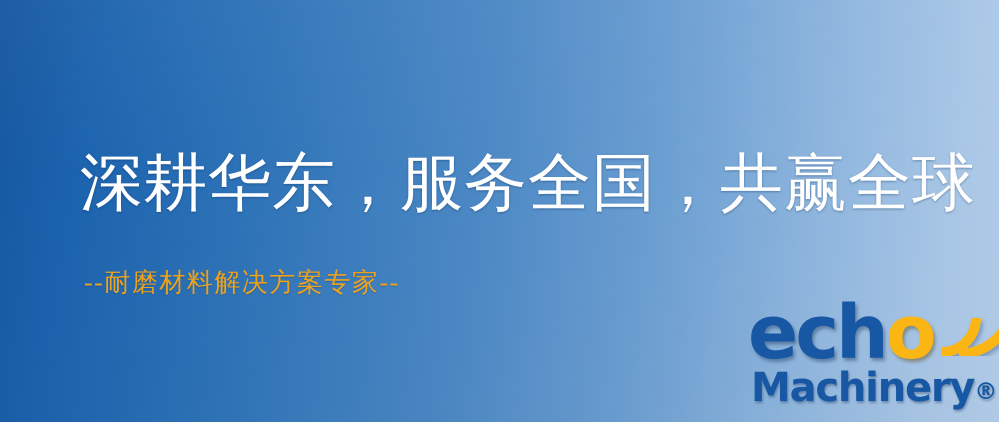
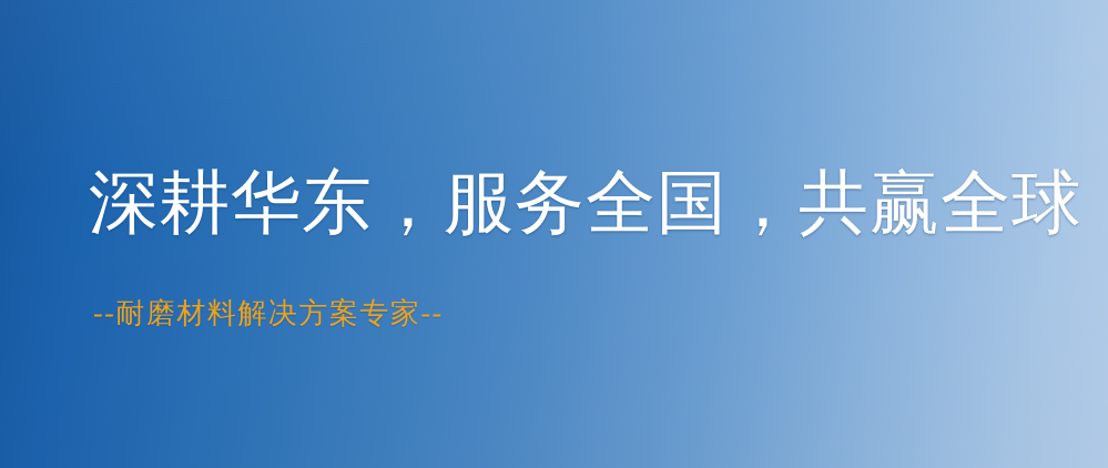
  深耕华东，服务全国，共赢全球
  --耐磨材料解决方案专家--
- echo
- Machinery®
